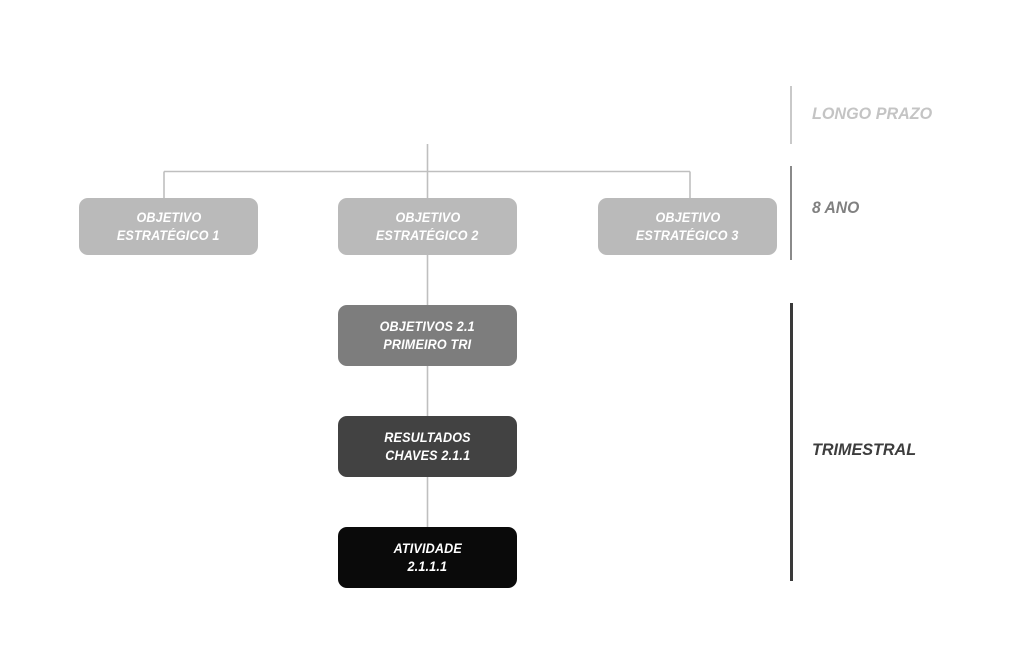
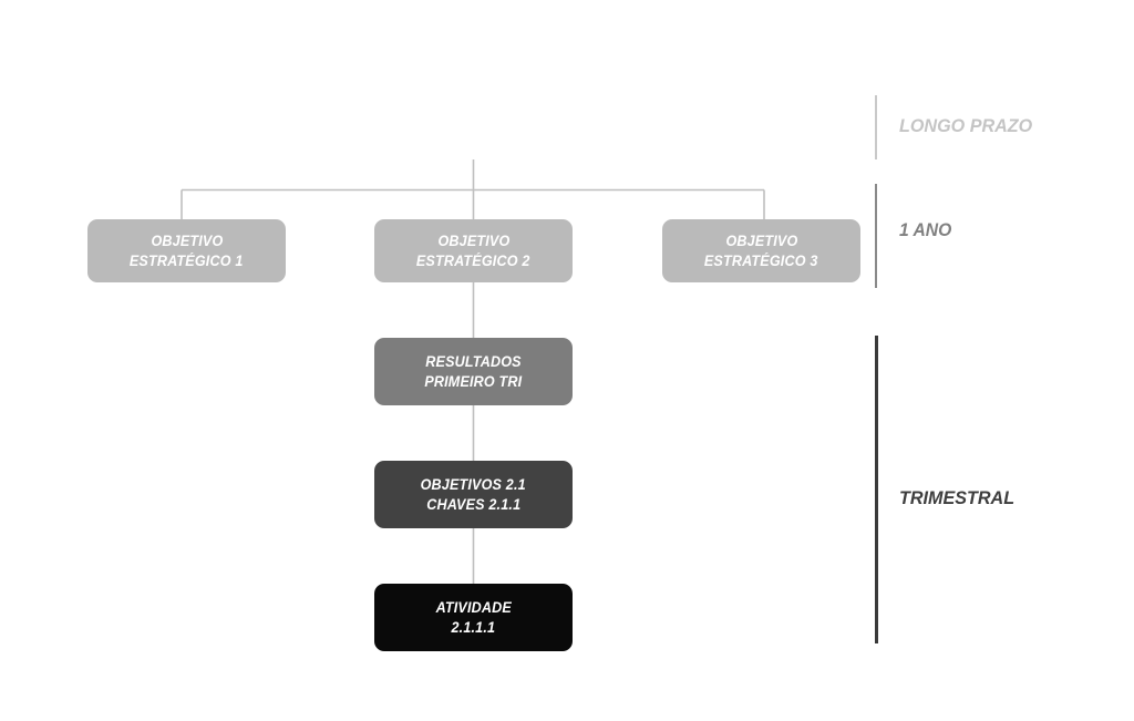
  OBJETIVO
  ESTRATÉGICO 1
  OBJETIVO
  ESTRATÉGICO 2
  OBJETIVO
  ESTRATÉGICO 3
- OBJETIVOS 2.1
+ RESULTADOS
  PRIMEIRO TRI
- RESULTADOS
+ OBJETIVOS 2.1
  CHAVES 2.1.1
  ATIVIDADE
  2.1.1.1
  LONGO PRAZO
- 8 ANO
+ 1 ANO
  TRIMESTRAL
